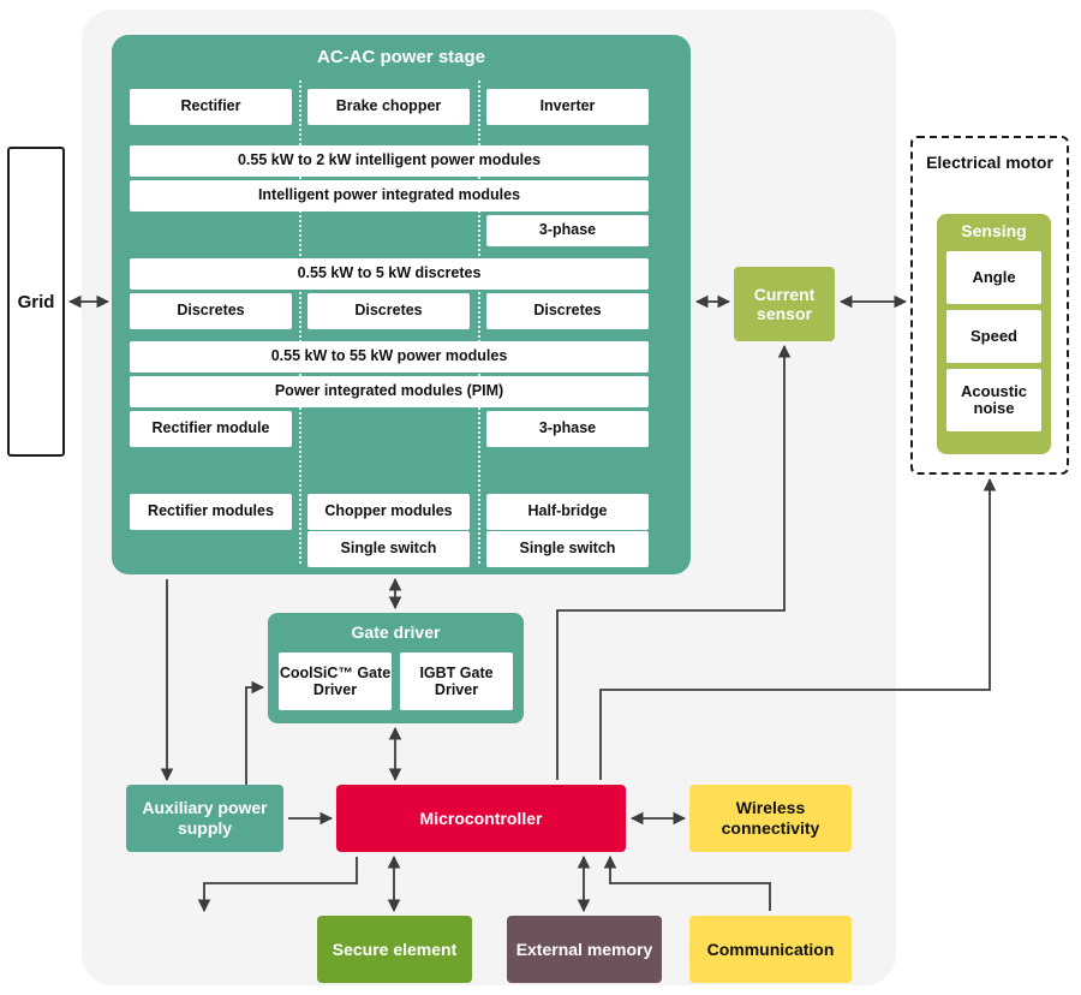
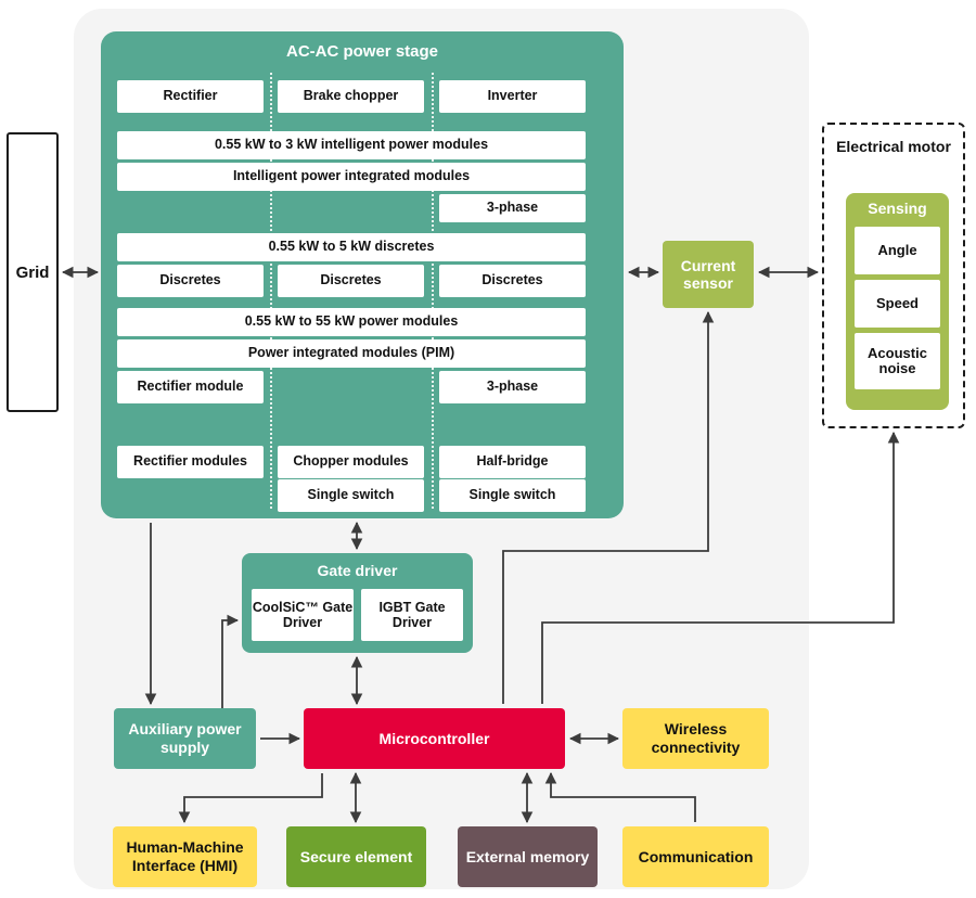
  Grid
  AC-AC power stage
  Rectifier
  Brake chopper
  Inverter
- 0.55 kW to 2 kW intelligent power modules
+ 0.55 kW to 3 kW intelligent power modules
  Intelligent power integrated modules
  3-phase
  0.55 kW to 5 kW discretes
  Discretes
  Discretes
  Discretes
  0.55 kW to 55 kW power modules
  Power integrated modules (PIM)
  Rectifier module
  3-phase
  Rectifier modules
  Chopper modules
  Half-bridge
  Single switch
  Single switch
  Current sensor
  Electrical motor
  Sensing
  Angle
  Speed
  Acoustic noise
  Gate driver
  CoolSiC™ Gate Driver
  IGBT Gate Driver
  Auxiliary power supply
  Microcontroller
  Wireless connectivity
+ Human-Machine Interface (HMI)
  Secure element
  External memory
  Communication
